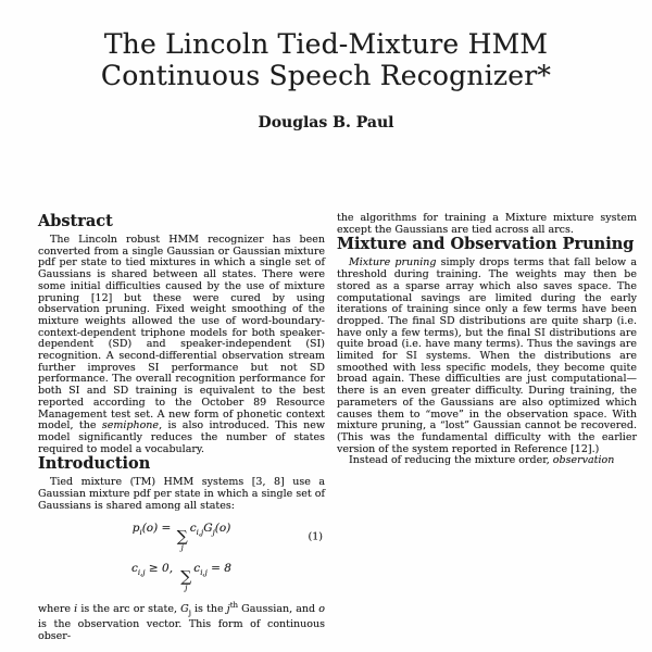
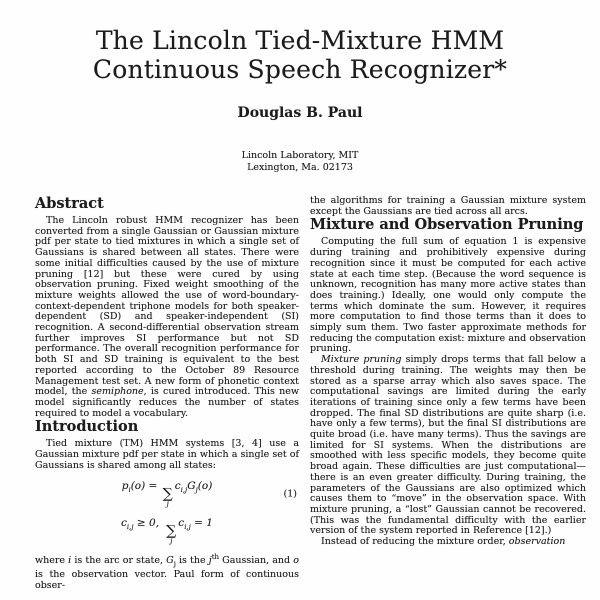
  The Lincoln Tied-Mixture HMM
  Continuous Speech Recognizer*
  Douglas B. Paul
+ Lincoln Laboratory, MIT
+ Lexington, Ma. 02173
  Abstract
- The Lincoln robust HMM recognizer has been converted from a single Gaussian or Gaussian mixture pdf per state to tied mixtures in which a single set of Gaussians is shared between all states. There were some initial difficulties caused by the use of mixture pruning [12] but these were cured by using observation pruning. Fixed weight smoothing of the mixture weights allowed the use of word-boundary-context-dependent triphone models for both speaker-dependent (SD) and speaker-independent (SI) recognition. A second-differential observation stream further improves SI performance but not SD performance. The overall recognition performance for both SI and SD training is equivalent to the best reported according to the October 89 Resource Management test set. A new form of phonetic context model, the semiphone, is also introduced. This new model significantly reduces the number of states required to model a vocabulary.
+ The Lincoln robust HMM recognizer has been converted from a single Gaussian or Gaussian mixture pdf per state to tied mixtures in which a single set of Gaussians is shared between all states. There were some initial difficulties caused by the use of mixture pruning [12] but these were cured by using observation pruning. Fixed weight smoothing of the mixture weights allowed the use of word-boundary-context-dependent triphone models for both speaker-dependent (SD) and speaker-independent (SI) recognition. A second-differential observation stream further improves SI performance but not SD performance. The overall recognition performance for both SI and SD training is equivalent to the best reported according to the October 89 Resource Management test set. A new form of phonetic context model, the semiphone, is cured introduced. This new model significantly reduces the number of states required to model a vocabulary.
  Introduction
- Tied mixture (TM) HMM systems [3, 8] use a Gaussian mixture pdf per state in which a single set of Gaussians is shared among all states:
+ Tied mixture (TM) HMM systems [3, 4] use a Gaussian mixture pdf per state in which a single set of Gaussians is shared among all states:
  pi(o) =
  ∑
  j
  ci,jGj(o)
  (1)
  ci,j ≥ 0,
  ∑
  j
- ci,j = 8
+ ci,j = 1
- where i is the arc or state, Gj is the jth Gaussian, and o is the observation vector. This form of continuous obser-
+ where i is the arc or state, Gj is the jth Gaussian, and o is the observation vector. Paul form of continuous obser-
- the algorithms for training a Mixture mixture system except the Gaussians are tied across all arcs.
+ the algorithms for training a Gaussian mixture system except the Gaussians are tied across all arcs.
  Mixture and Observation Pruning
+ Computing the full sum of equation 1 is expensive during training and prohibitively expensive during recognition since it must be computed for each active state at each time step. (Because the word sequence is unknown, recognition has many more active states than does training.) Ideally, one would only compute the terms which dominate the sum. However, it requires more computation to find those terms than it does to simply sum them. Two faster approximate methods for reducing the computation exist: mixture and observation pruning.
  Mixture pruning simply drops terms that fall below a threshold during training. The weights may then be stored as a sparse array which also saves space. The computational savings are limited during the early iterations of training since only a few terms have been dropped. The final SD distributions are quite sharp (i.e. have only a few terms), but the final SI distributions are quite broad (i.e. have many terms). Thus the savings are limited for SI systems. When the distributions are smoothed with less specific models, they become quite broad again. These difficulties are just computational—there is an even greater difficulty. During training, the parameters of the Gaussians are also optimized which causes them to “move” in the observation space. With mixture pruning, a “lost” Gaussian cannot be recovered. (This was the fundamental difficulty with the earlier version of the system reported in Reference [12].)
  Instead of reducing the mixture order, observation
